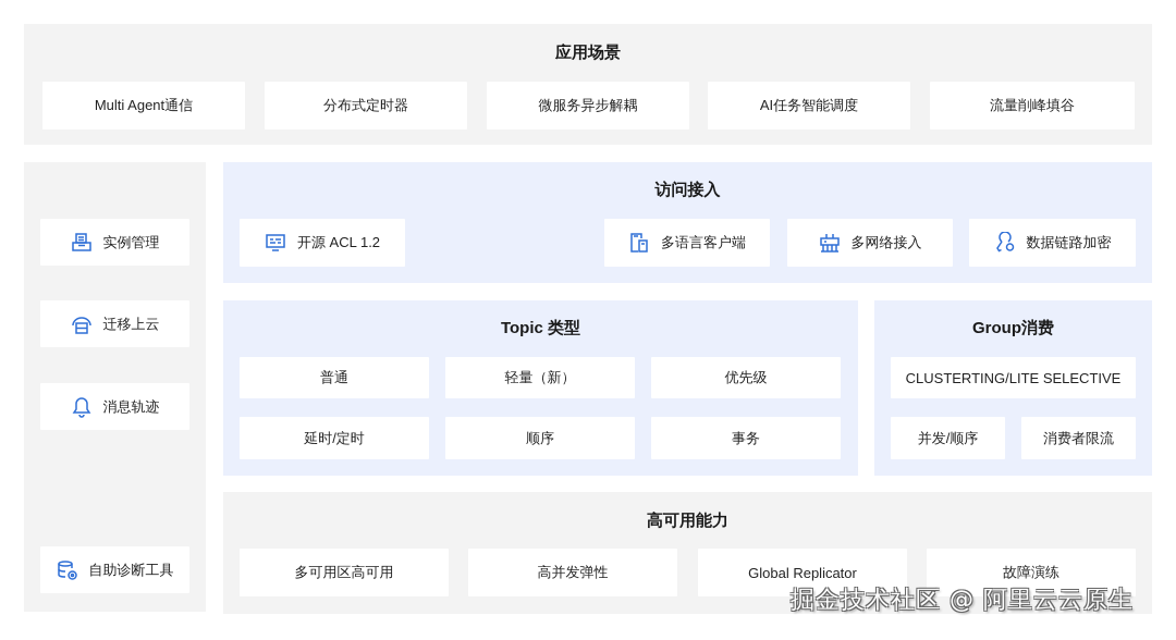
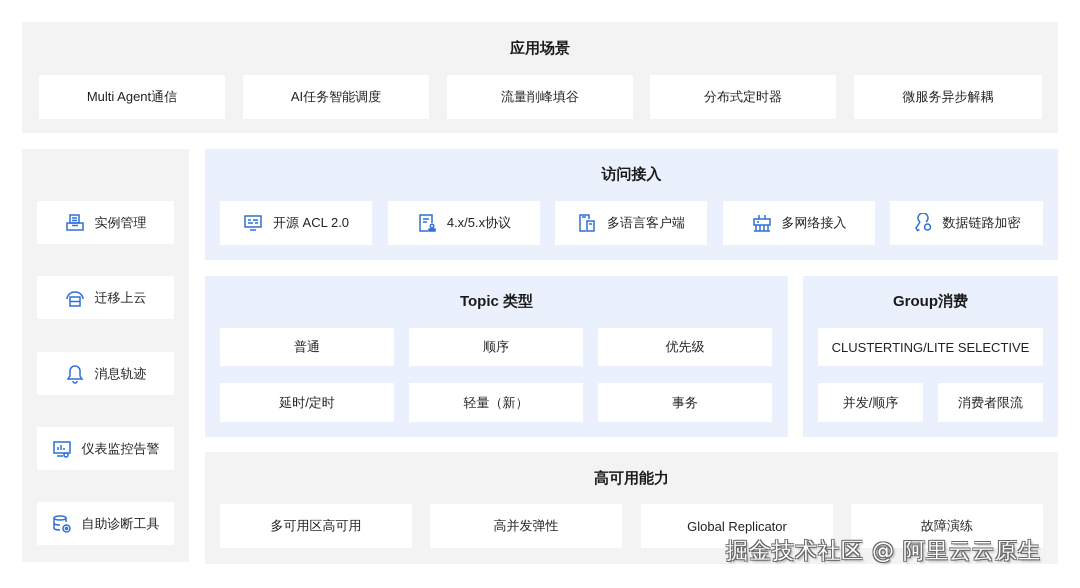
  应用场景
  Multi Agent通信
- 分布式定时器
+ AI任务智能调度
- 微服务异步解耦
+ 流量削峰填谷
- AI任务智能调度
+ 分布式定时器
- 流量削峰填谷
+ 微服务异步解耦
  实例管理
  迁移上云
  消息轨迹
+ 仪表监控告警
  自助诊断工具
  访问接入
- 开源 ACL 1.2
+ 开源 ACL 2.0
+ 4.x/5.x协议
  多语言客户端
  多网络接入
  数据链路加密
  Topic 类型
  普通
- 轻量（新）
+ 顺序
  优先级
  延时/定时
- 顺序
+ 轻量（新）
  事务
  Group消费
  CLUSTERTING/LITE SELECTIVE
  并发/顺序
  消费者限流
  高可用能力
  多可用区高可用
  高并发弹性
  Global Replicator
  故障演练
  掘金技术社区 @ 阿里云云原生
